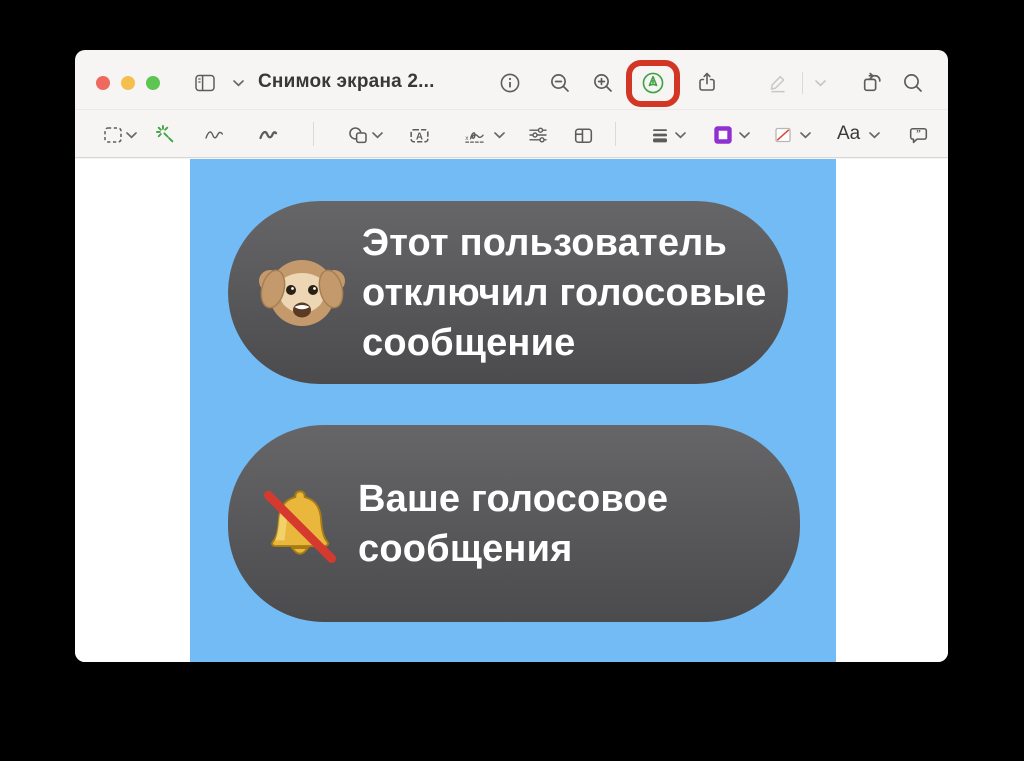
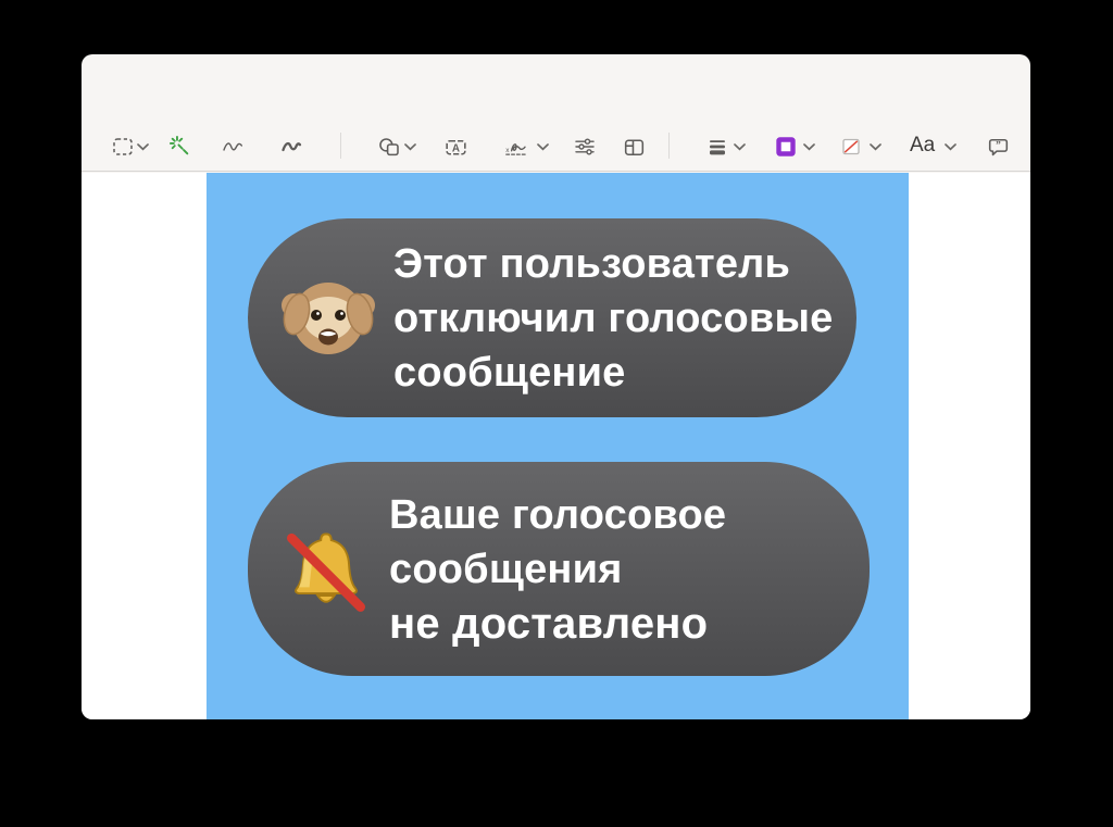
- Снимок экрана 2...
  A
  Aa
  ”
  Этот пользователь
  отключил голосовые
  сообщение
  Ваше голосовое
  сообщения
+ не доставлено
